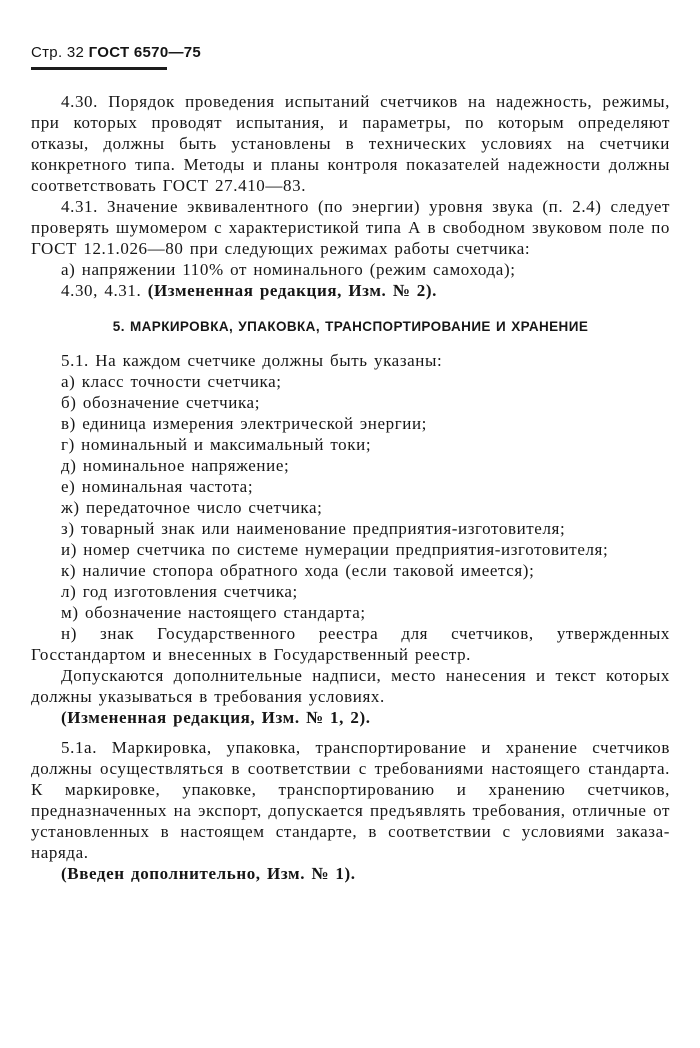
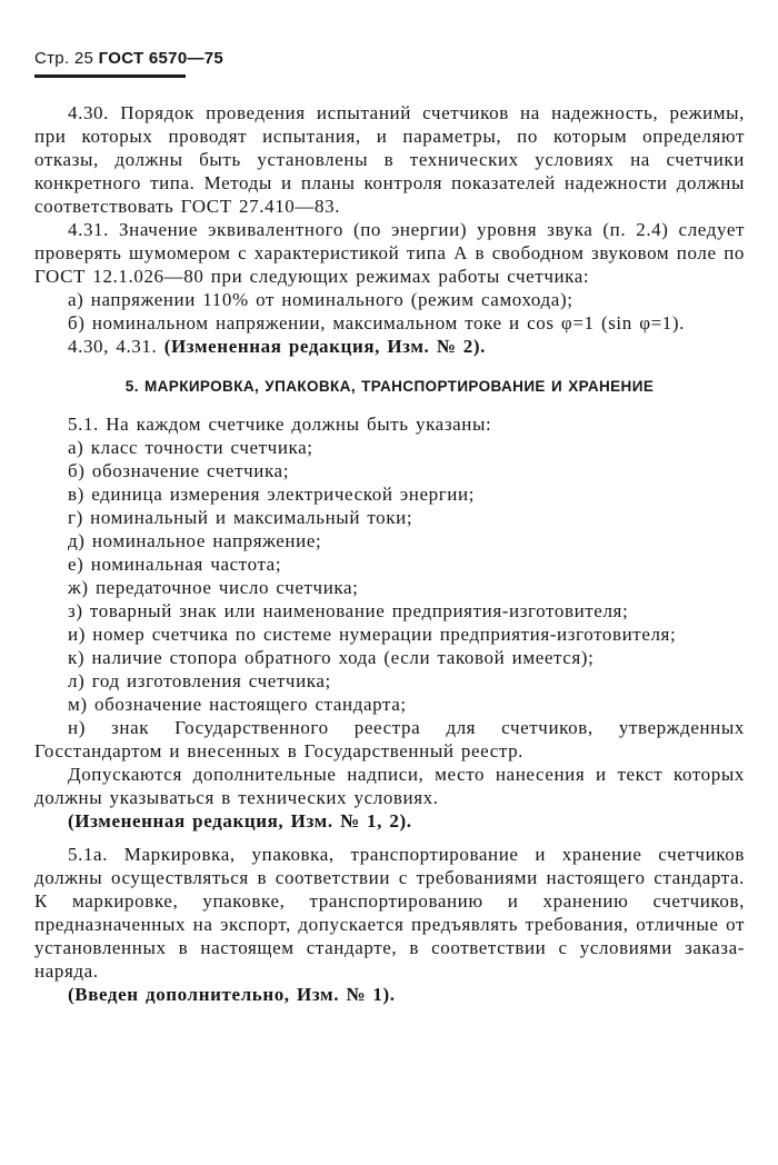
- Стр. 32 ГОСТ 6570—75
+ Стр. 25 ГОСТ 6570—75
  4.30. Порядок проведения испытаний счетчиков на надежность, режимы, при которых проводят испытания, и параметры, по которым определяют отказы, должны быть установлены в технических условиях на счетчики конкретного типа. Методы и планы контроля показателей надежности должны соответствовать ГОСТ 27.410—83.
  4.31. Значение эквивалентного (по энергии) уровня звука (п. 2.4) следует проверять шумомером с характеристикой типа А в свободном звуковом поле по ГОСТ 12.1.026—80 при следующих режимах работы счетчика:
  а) напряжении 110% от номинального (режим самохода);
+ б) номинальном напряжении, максимальном токе и cos φ=1 (sin φ=1).
  4.30, 4.31. (Измененная редакция, Изм. № 2).
  5. МАРКИРОВКА, УПАКОВКА, ТРАНСПОРТИРОВАНИЕ И ХРАНЕНИЕ
  5.1. На каждом счетчике должны быть указаны:
  а) класс точности счетчика;
  б) обозначение счетчика;
  в) единица измерения электрической энергии;
  г) номинальный и максимальный токи;
  д) номинальное напряжение;
  е) номинальная частота;
  ж) передаточное число счетчика;
  з) товарный знак или наименование предприятия-изготовителя;
  и) номер счетчика по системе нумерации предприятия-изготовителя;
  к) наличие стопора обратного хода (если таковой имеется);
  л) год изготовления счетчика;
  м) обозначение настоящего стандарта;
  н) знак Государственного реестра для счетчиков, утвержденных Госстандартом и внесенных в Государственный реестр.
- Допускаются дополнительные надписи, место нанесения и текст которых должны указываться в требования условиях.
+ Допускаются дополнительные надписи, место нанесения и текст которых должны указываться в технических условиях.
  (Измененная редакция, Изм. № 1, 2).
  5.1а. Маркировка, упаковка, транспортирование и хранение счетчиков должны осуществляться в соответствии с требованиями настоящего стандарта. К маркировке, упаковке, транспортированию и хранению счетчиков, предназначенных на экспорт, допускается предъявлять требования, отличные от установленных в настоящем стандарте, в соответствии с условиями заказа-наряда.
  (Введен дополнительно, Изм. № 1).
